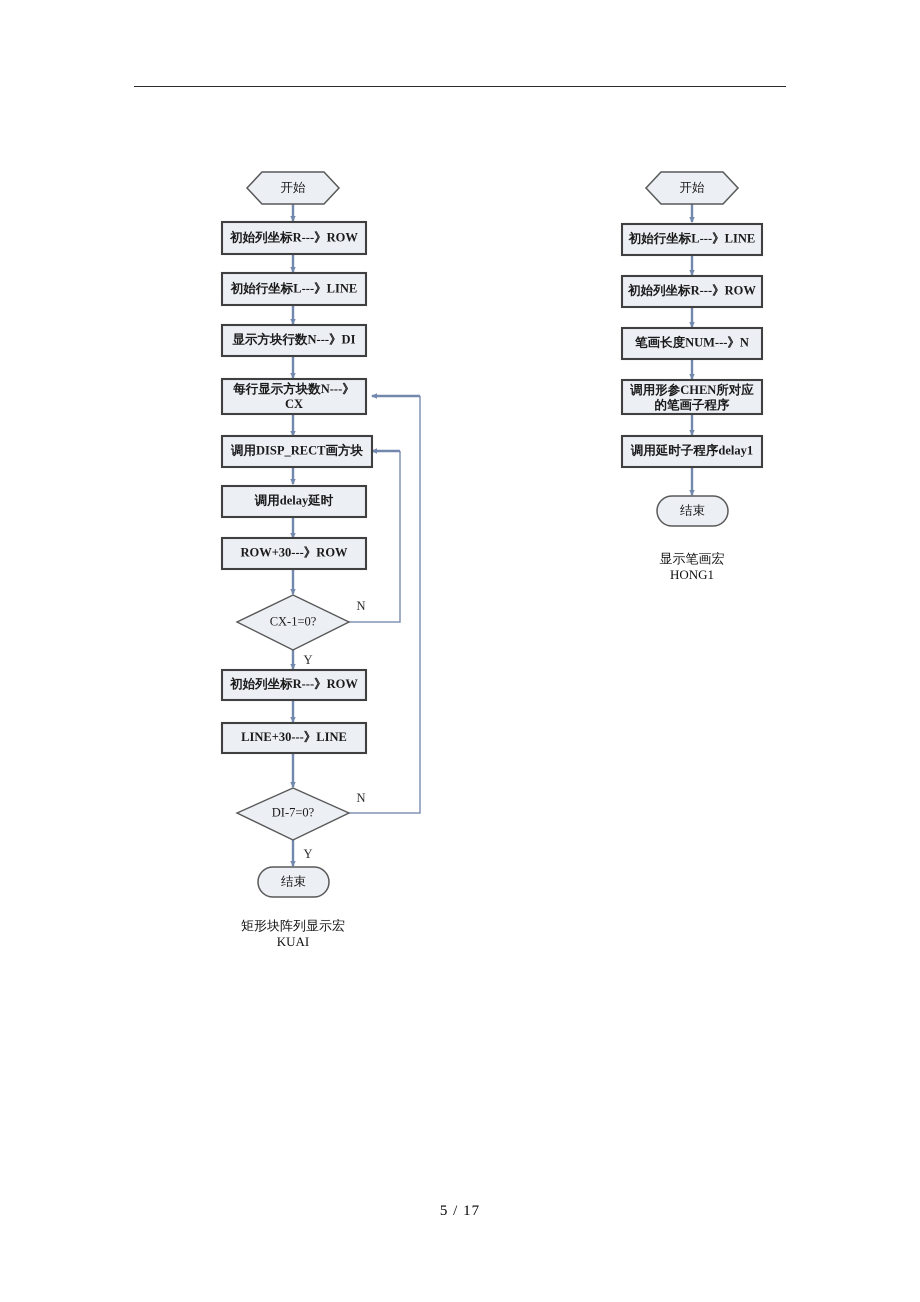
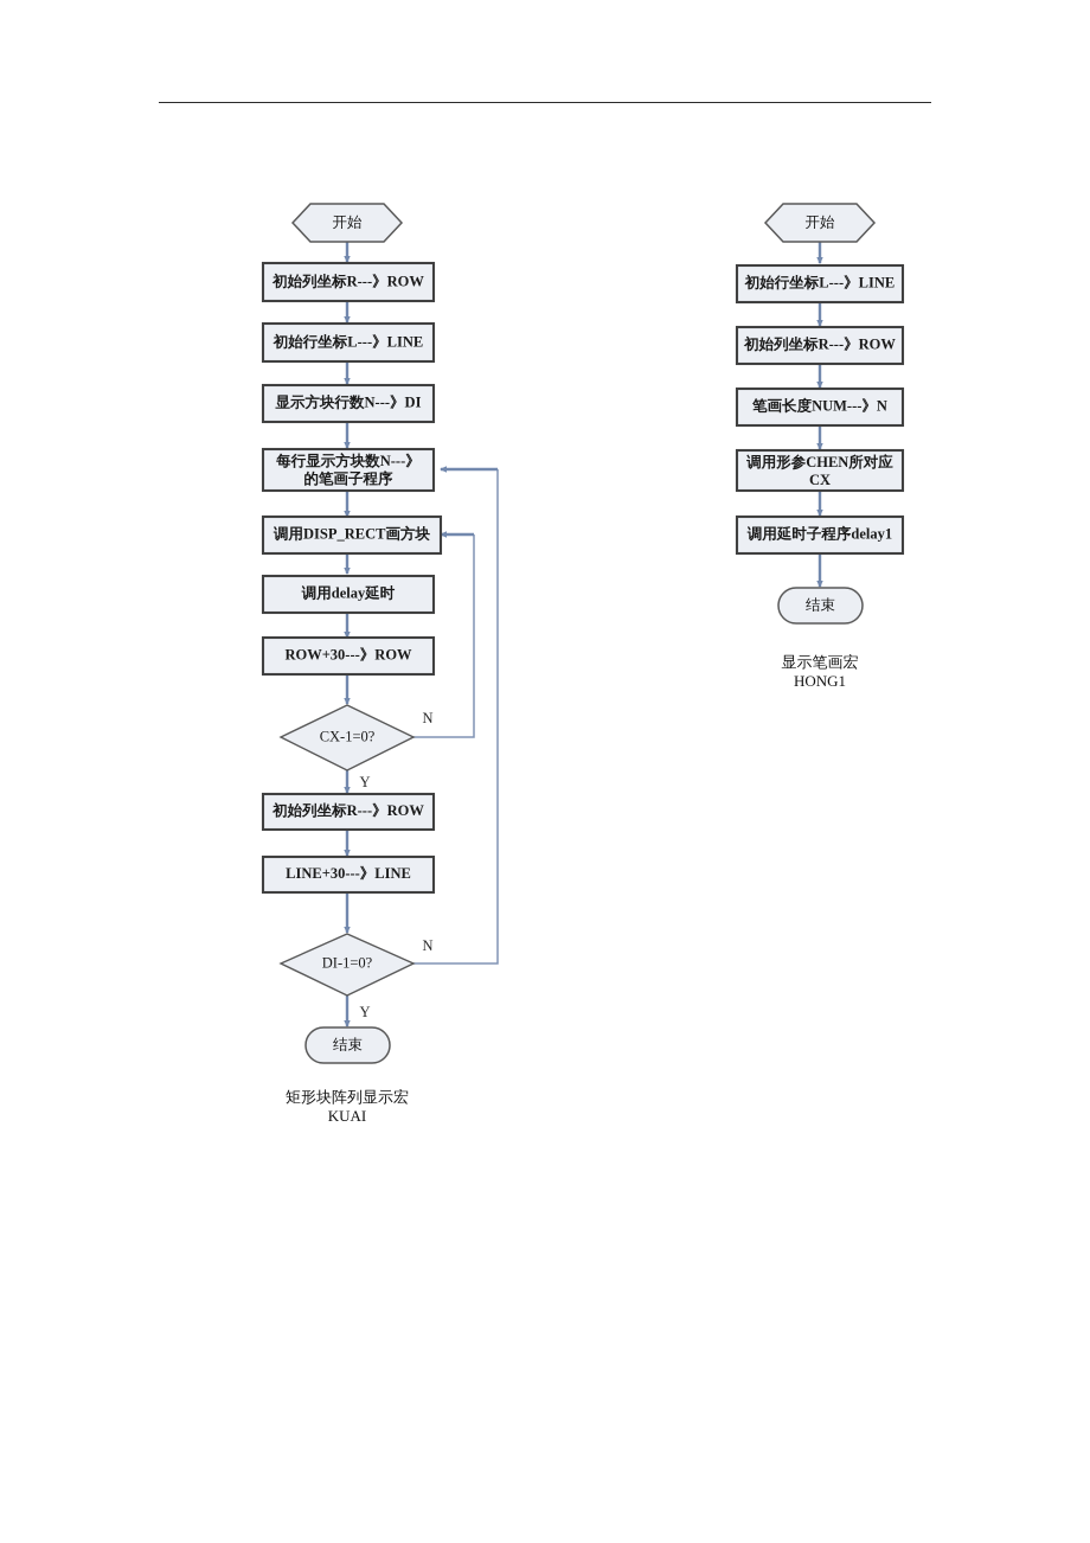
  开始
  初始列坐标R---》ROW
  初始行坐标L---》LINE
  显示方块行数N---》DI
  每行显示方块数N---》
- CX
+ 的笔画子程序
  调用DISP_RECT画方块
  调用delay延时
  ROW+30---》ROW
  CX-1=0?
  N
  Y
  初始列坐标R---》ROW
  LINE+30---》LINE
- DI-7=0?
+ DI-1=0?
  N
  Y
  结束
  矩形块阵列显示宏
  KUAI
  开始
  初始行坐标L---》LINE
  初始列坐标R---》ROW
  笔画长度NUM---》N
  调用形参CHEN所对应
- 的笔画子程序
+ CX
  调用延时子程序delay1
  结束
  显示笔画宏
  HONG1
- 5 / 17
